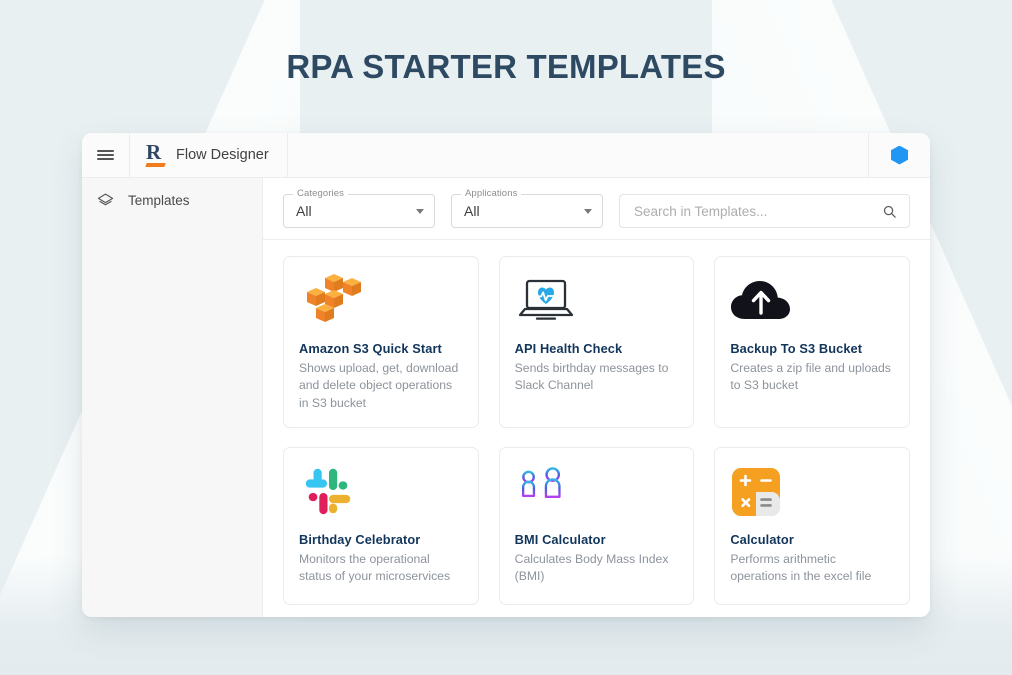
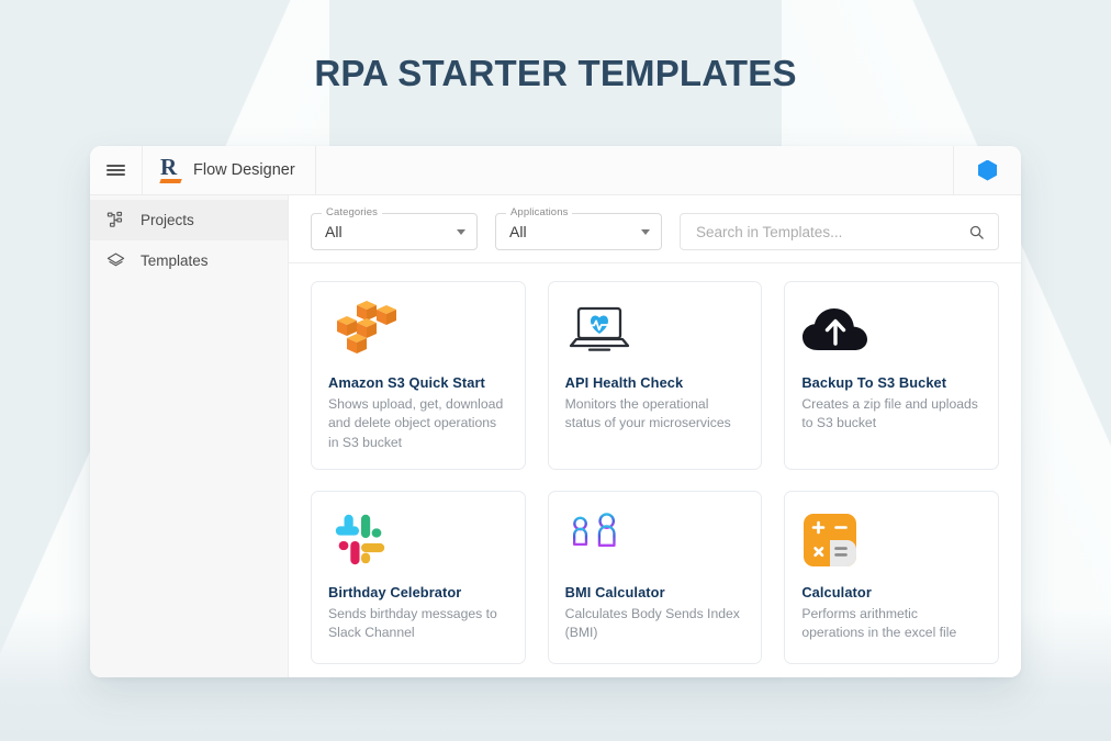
  RPA STARTER TEMPLATES
  R
  Flow Designer
+ Projects
  Templates
  Categories
  All
  Applications
  All
  Search in Templates...
  Amazon S3 Quick Start
  Shows upload, get, download and delete object operations in S3 bucket
  API Health Check
- Sends birthday messages to Slack Channel
+ Monitors the operational status of your microservices
  Backup To S3 Bucket
  Creates a zip file and uploads to S3 bucket
  Birthday Celebrator
- Monitors the operational status of your microservices
+ Sends birthday messages to Slack Channel
  BMI Calculator
- Calculates Body Mass Index (BMI)
+ Calculates Body Sends Index (BMI)
  Calculator
  Performs arithmetic operations in the excel file
